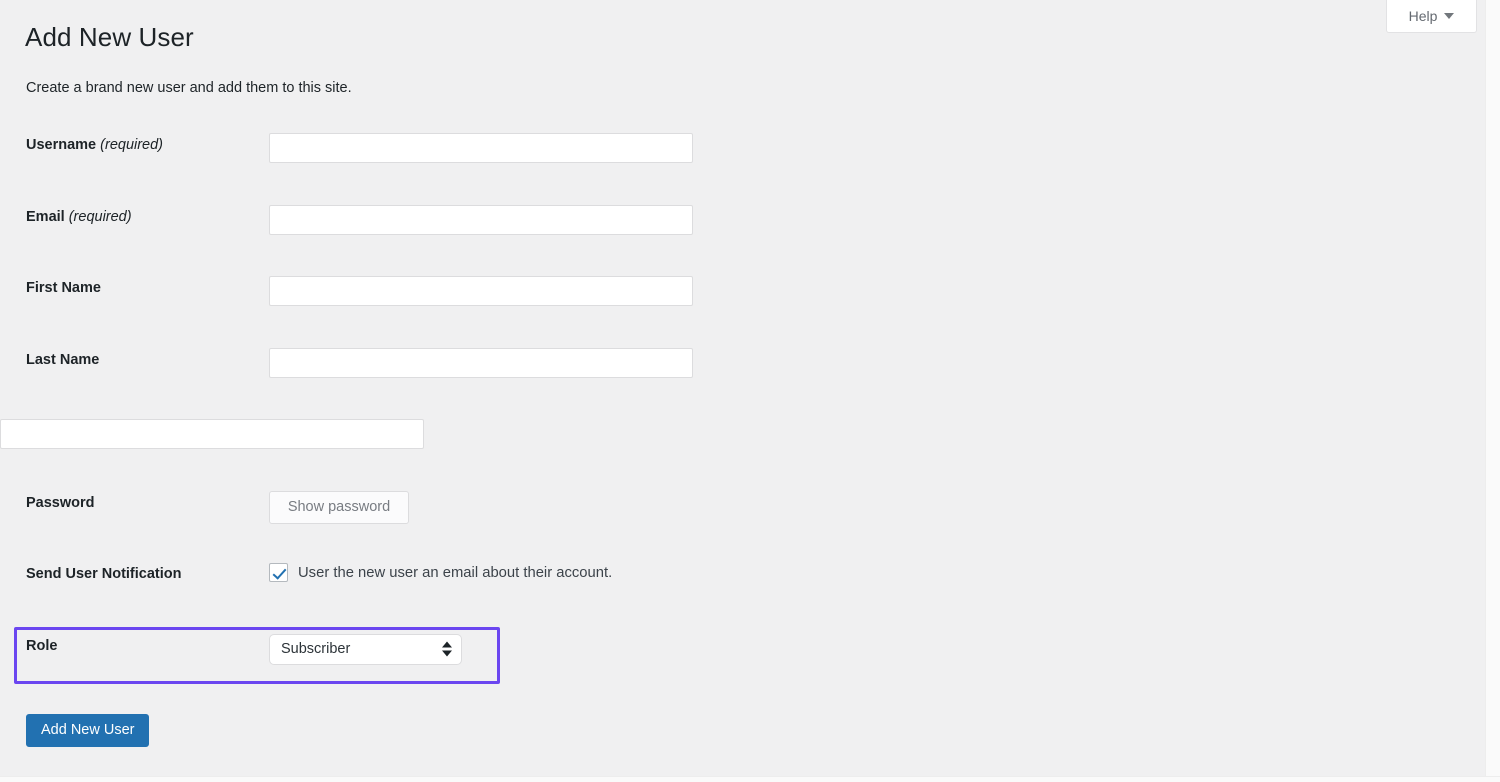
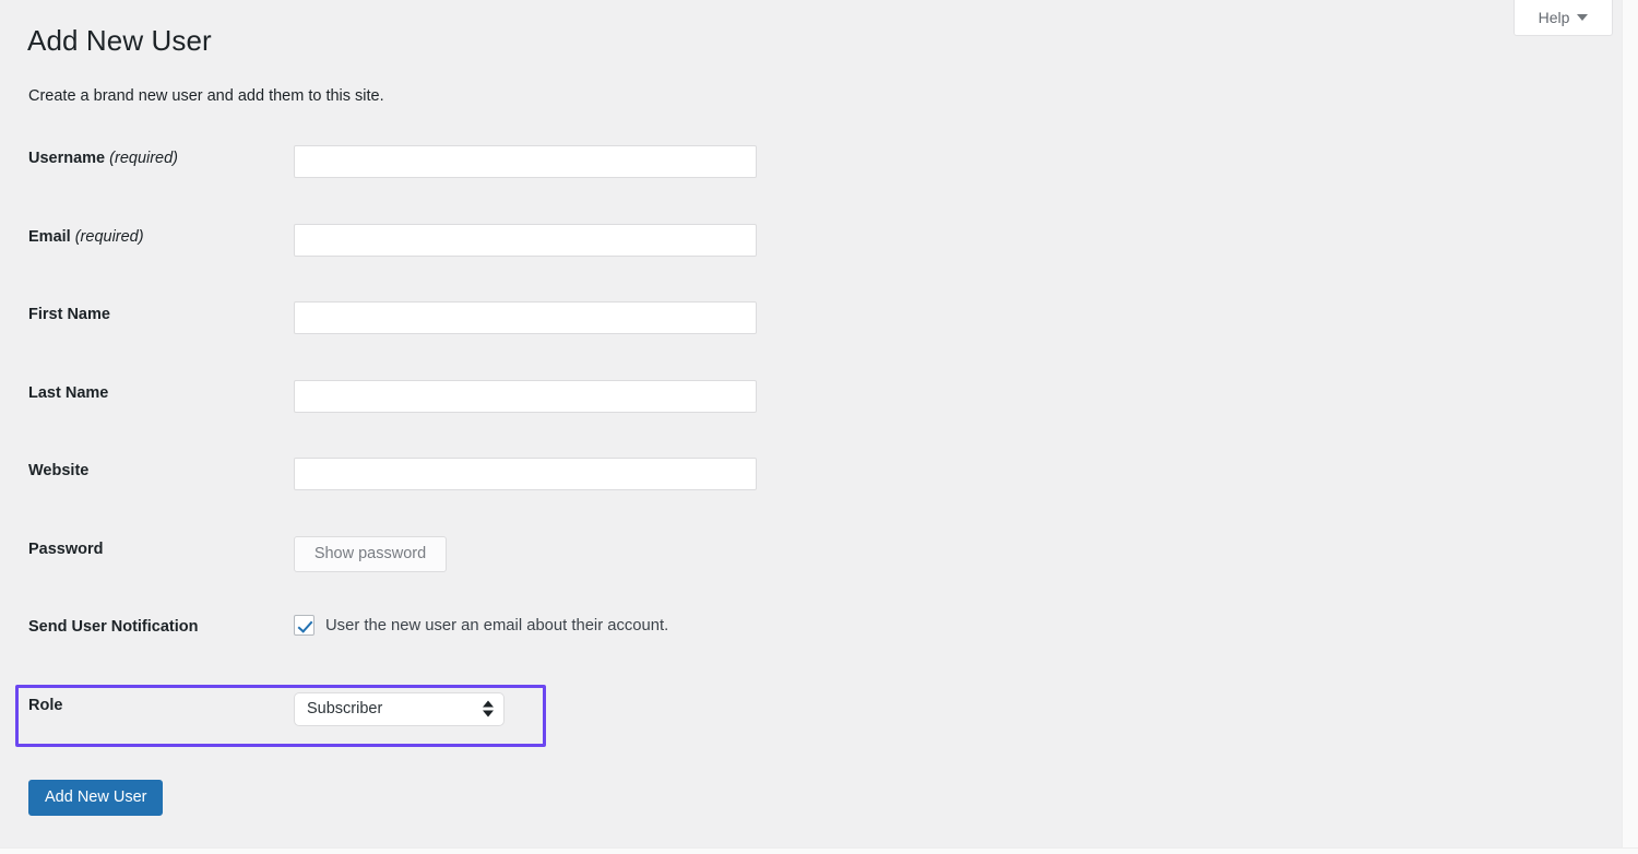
  Help
  Add New User
  Create a brand new user and add them to this site.
  Username (required)
  Email (required)
  First Name
  Last Name
+ Website
  Password
  Show password
  Send User Notification
  User the new user an email about their account.
  Role
  Subscriber
  Add New User
